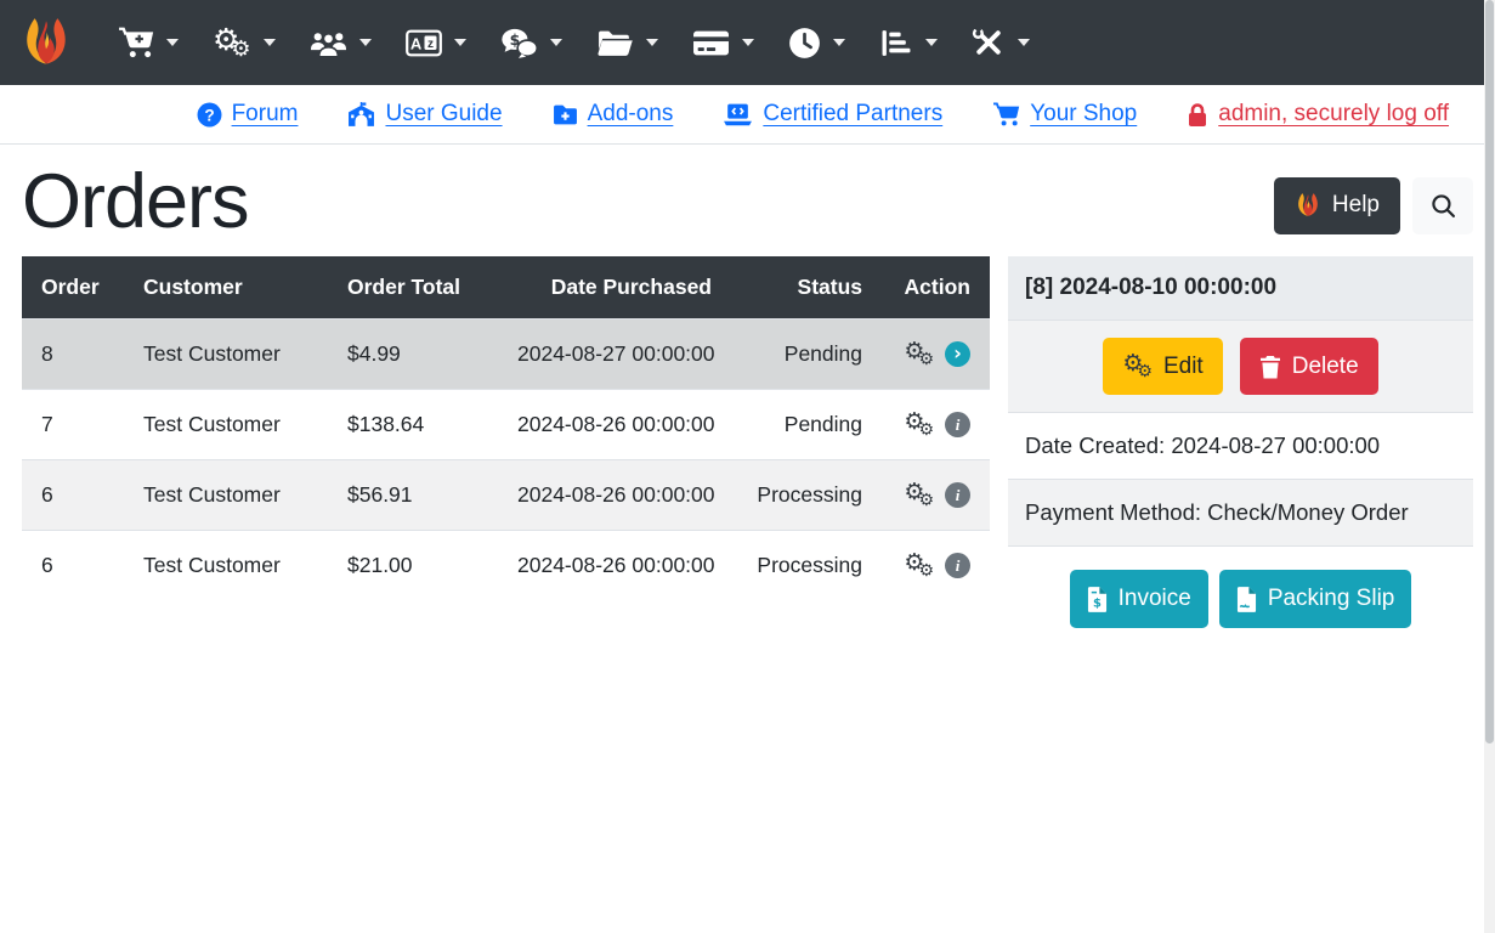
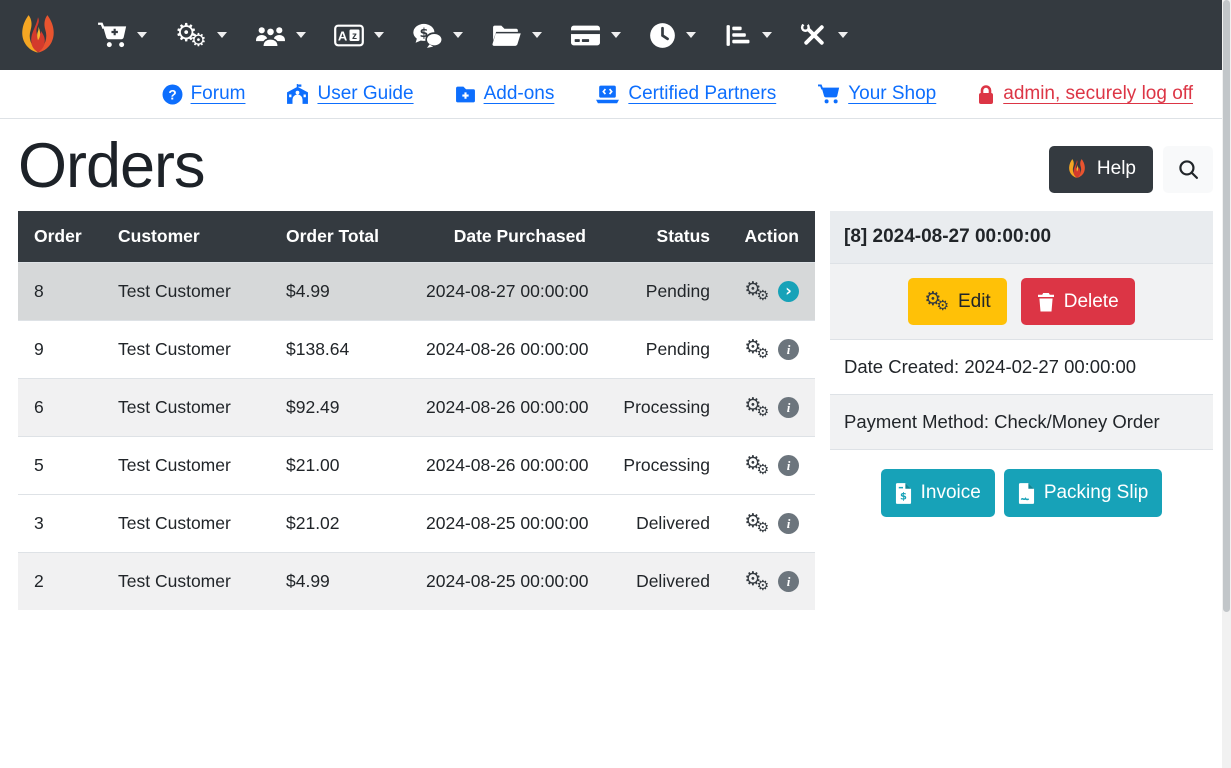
  ⚙
  ⚙
  A
  z
  $
  ?
  Forum
  User Guide
  Add-ons
  Certified Partners
  Your Shop
  admin, securely log off
  Orders
  Help
  Order	Customer	Order Total	Date Purchased	Status	Action
  8	Test Customer	$4.99	2024-08-27 00:00:00	Pending	⚙⚙ ›
- 7	Test Customer	$138.64	2024-08-26 00:00:00	Pending	⚙⚙ i
+ 9	Test Customer	$138.64	2024-08-26 00:00:00	Pending	⚙⚙ i
- 6	Test Customer	$56.91	2024-08-26 00:00:00	Processing	⚙⚙ i
+ 6	Test Customer	$92.49	2024-08-26 00:00:00	Processing	⚙⚙ i
- 6	Test Customer	$21.00	2024-08-26 00:00:00	Processing	⚙⚙ i
+ 5	Test Customer	$21.00	2024-08-26 00:00:00	Processing	⚙⚙ i
+ 3	Test Customer	$21.02	2024-08-25 00:00:00	Delivered	⚙⚙ i
+ 2	Test Customer	$4.99	2024-08-25 00:00:00	Delivered	⚙⚙ i
- [8] 2024-08-10 00:00:00
+ [8] 2024-08-27 00:00:00
  ⚙
  ⚙
  Edit
  Delete
- Date Created: 2024-08-27 00:00:00
+ Date Created: 2024-02-27 00:00:00
  Payment Method: Check/Money Order
  $
  Invoice
  Packing Slip
